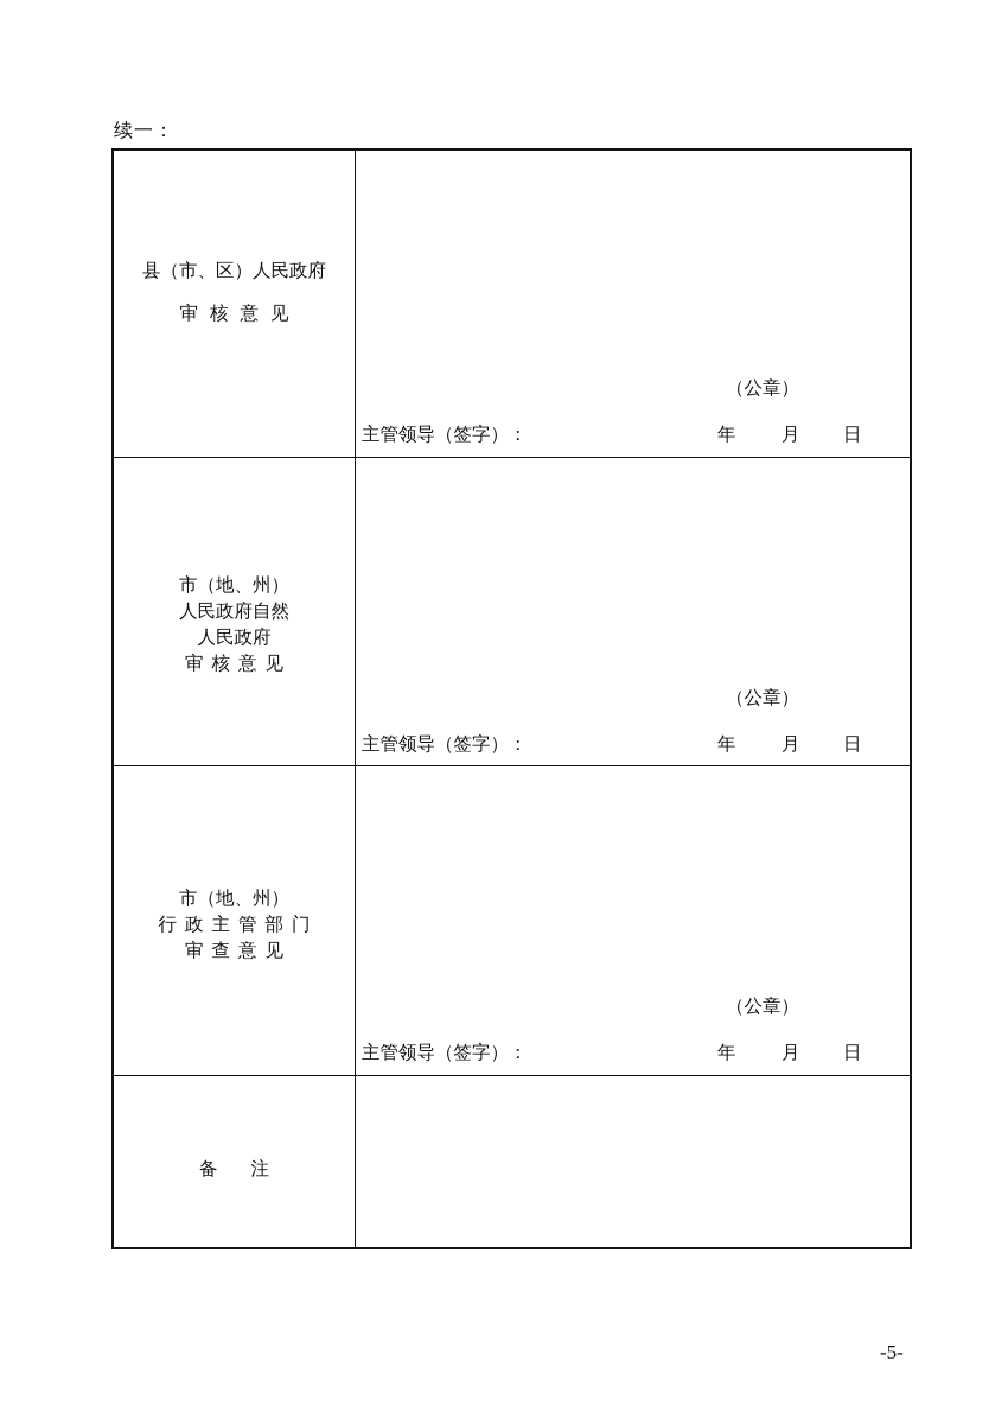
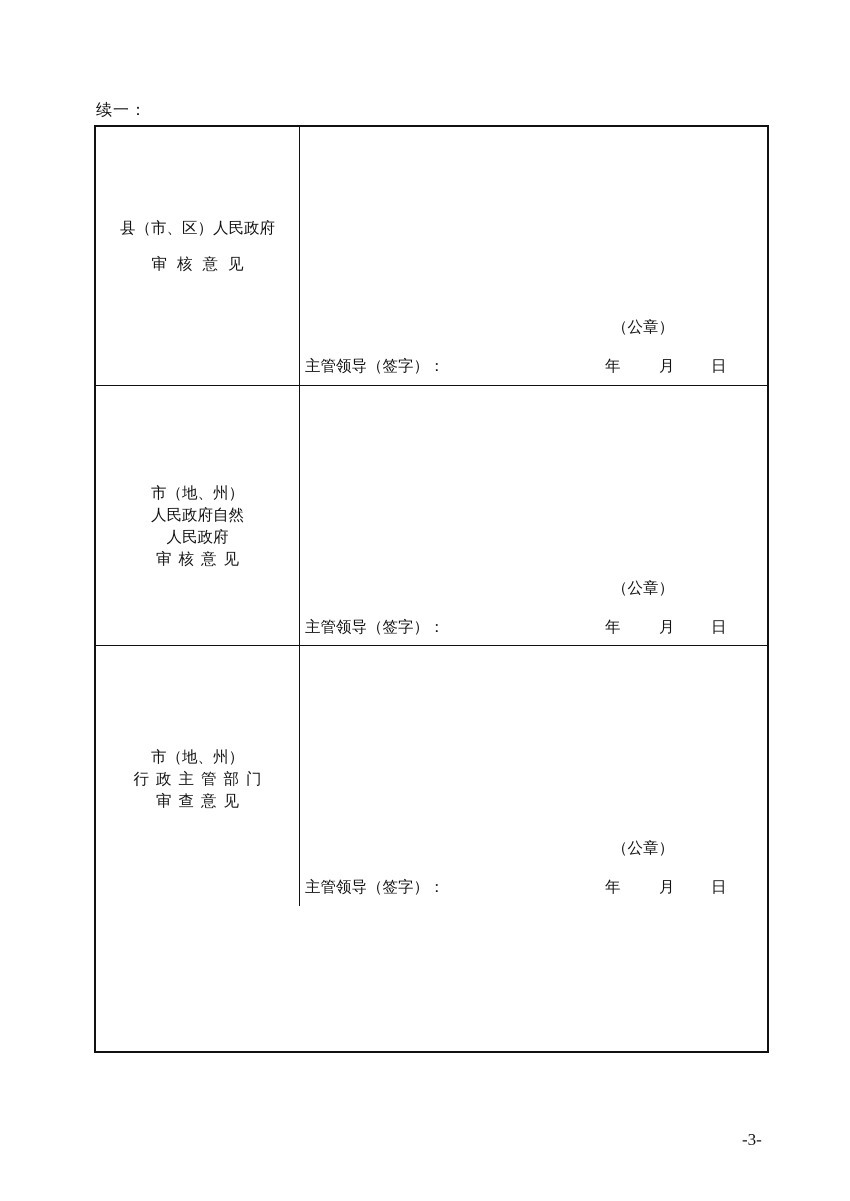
  续一：
  县（市、区）人民政府
  审核意见
  （公章）
  主管领导（签字）：
  年
  月
  日
  市（地、州）
  人民政府自然
  人民政府
  审核意见
  （公章）
  主管领导（签字）：
  年
  月
  日
  市（地、州）
  行政主管部门
  审查意见
  （公章）
  主管领导（签字）：
  年
  月
  日
- 备注
- -5-
+ -3-
